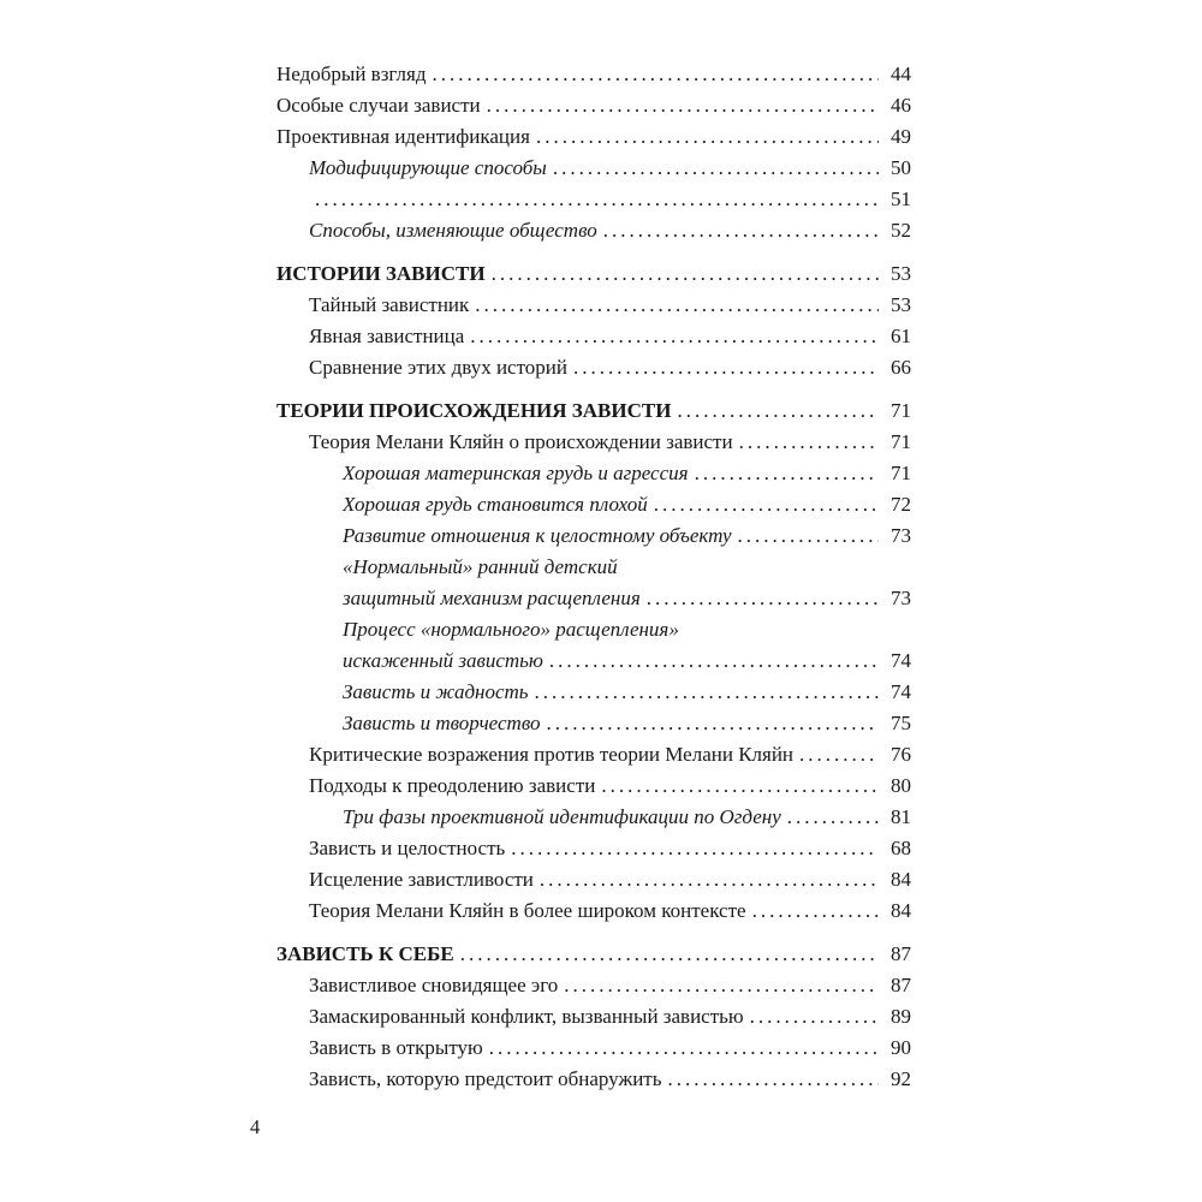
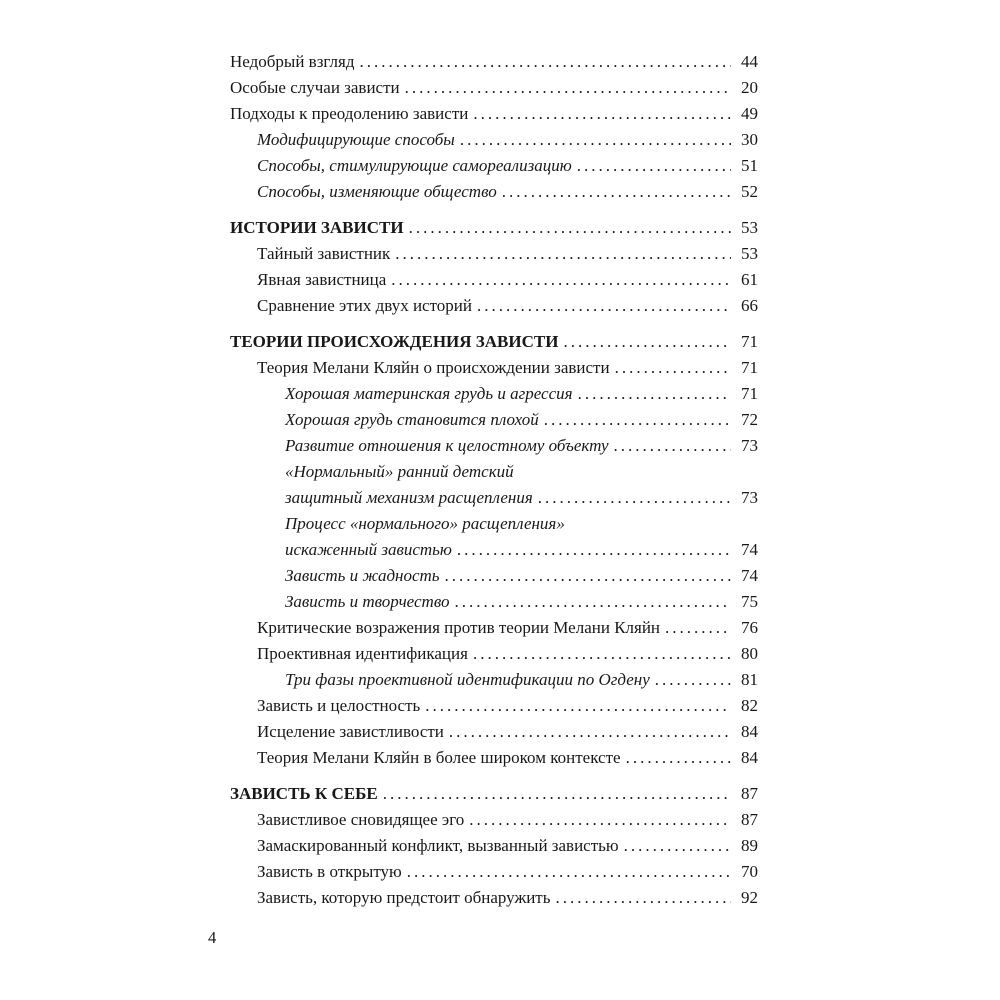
  Недобрый взгляд
  44
  Особые случаи зависти
- 46
+ 20
- Проективная идентификация
+ Подходы к преодолению зависти
  49
  Модифицирующие способы
- 50
+ 30
+ Способы, стимулирующие самореализацию
  51
  Способы, изменяющие общество
  52
  ИСТОРИИ ЗАВИСТИ
  53
  Тайный завистник
  53
  Явная завистница
  61
  Сравнение этих двух историй
  66
  ТЕОРИИ ПРОИСХОЖДЕНИЯ ЗАВИСТИ
  71
  Теория Мелани Кляйн о происхождении зависти
  71
  Хорошая материнская грудь и агрессия
  71
  Хорошая грудь становится плохой
  72
  Развитие отношения к целостному объекту
  73
  «Нормальный» ранний детский
  защитный механизм расщепления
  73
  Процесс «нормального» расщепления»
  искаженный завистью
  74
  Зависть и жадность
  74
  Зависть и творчество
  75
  Критические возражения против теории Мелани Кляйн
  76
- Подходы к преодолению зависти
+ Проективная идентификация
  80
  Три фазы проективной идентификации по Огдену
  81
  Зависть и целостность
- 68
+ 82
  Исцеление завистливости
  84
  Теория Мелани Кляйн в более широком контексте
  84
  ЗАВИСТЬ К СЕБЕ
  87
  Завистливое сновидящее эго
  87
  Замаскированный конфликт, вызванный завистью
  89
  Зависть в открытую
- 90
+ 70
  Зависть, которую предстоит обнаружить
  92
  4
